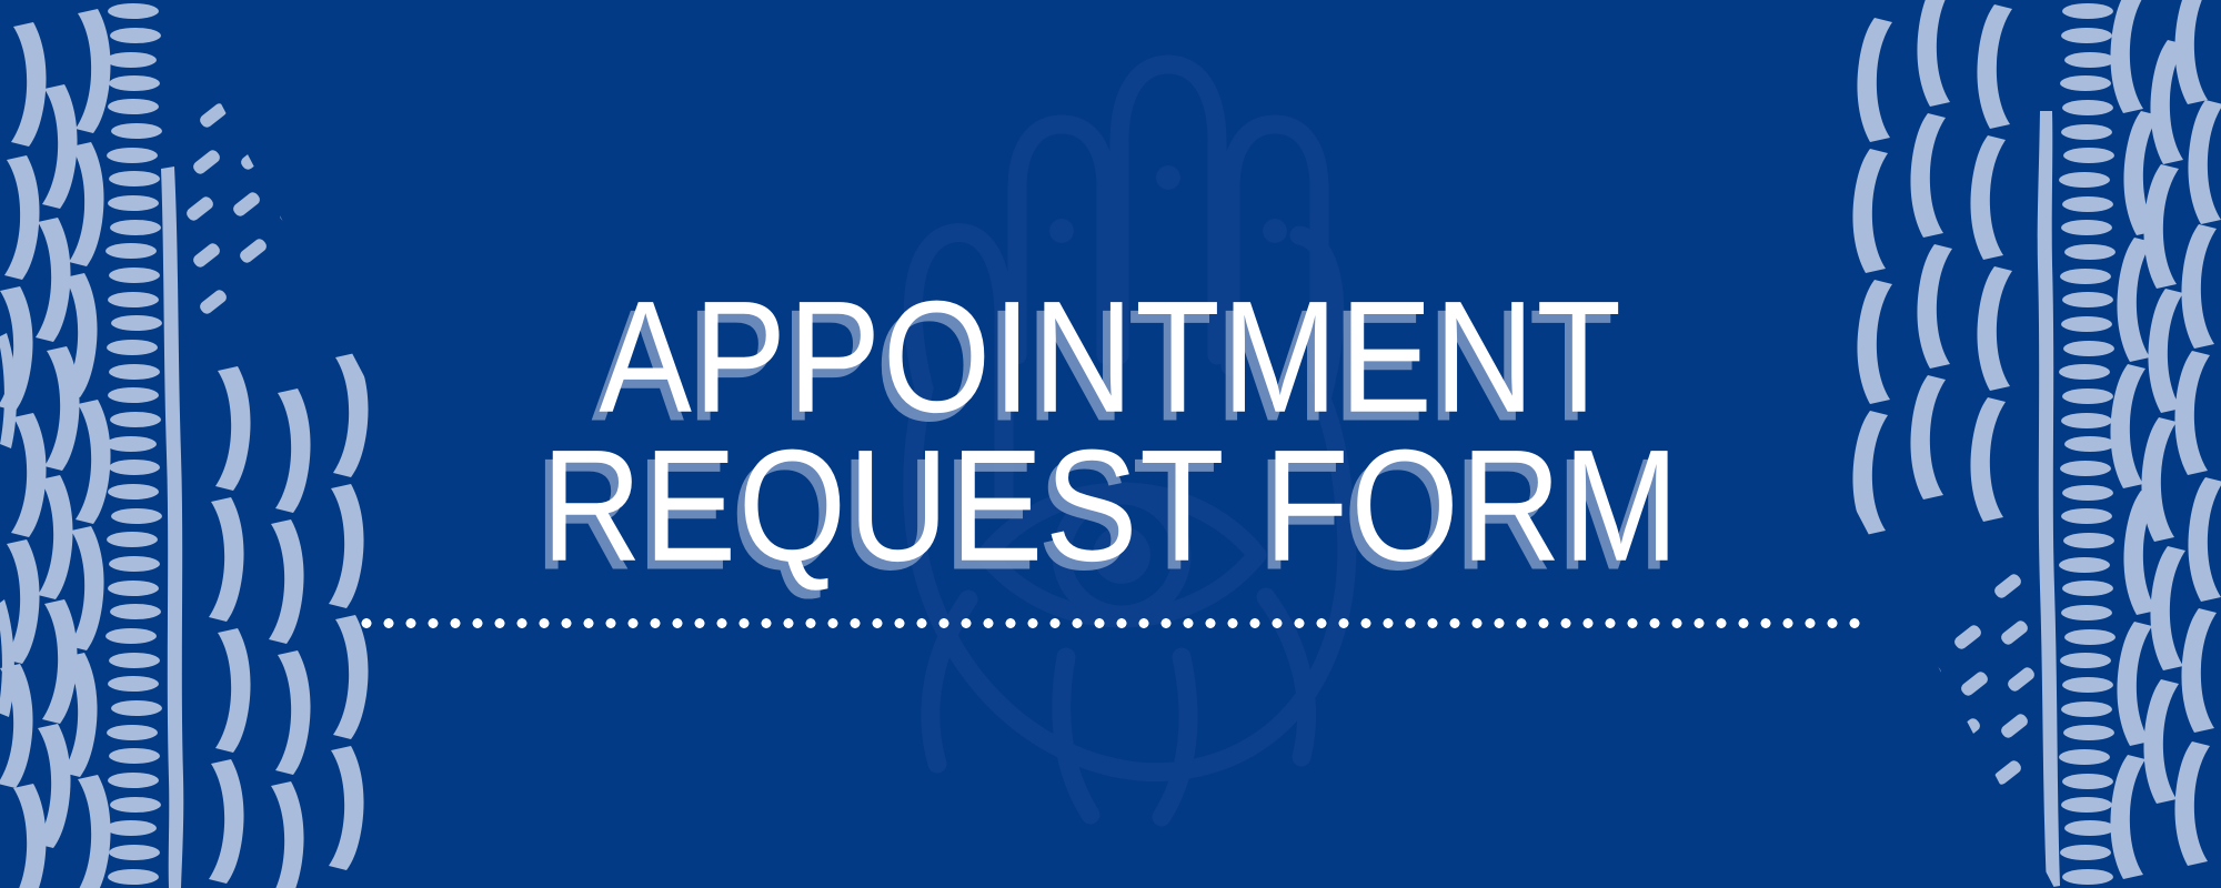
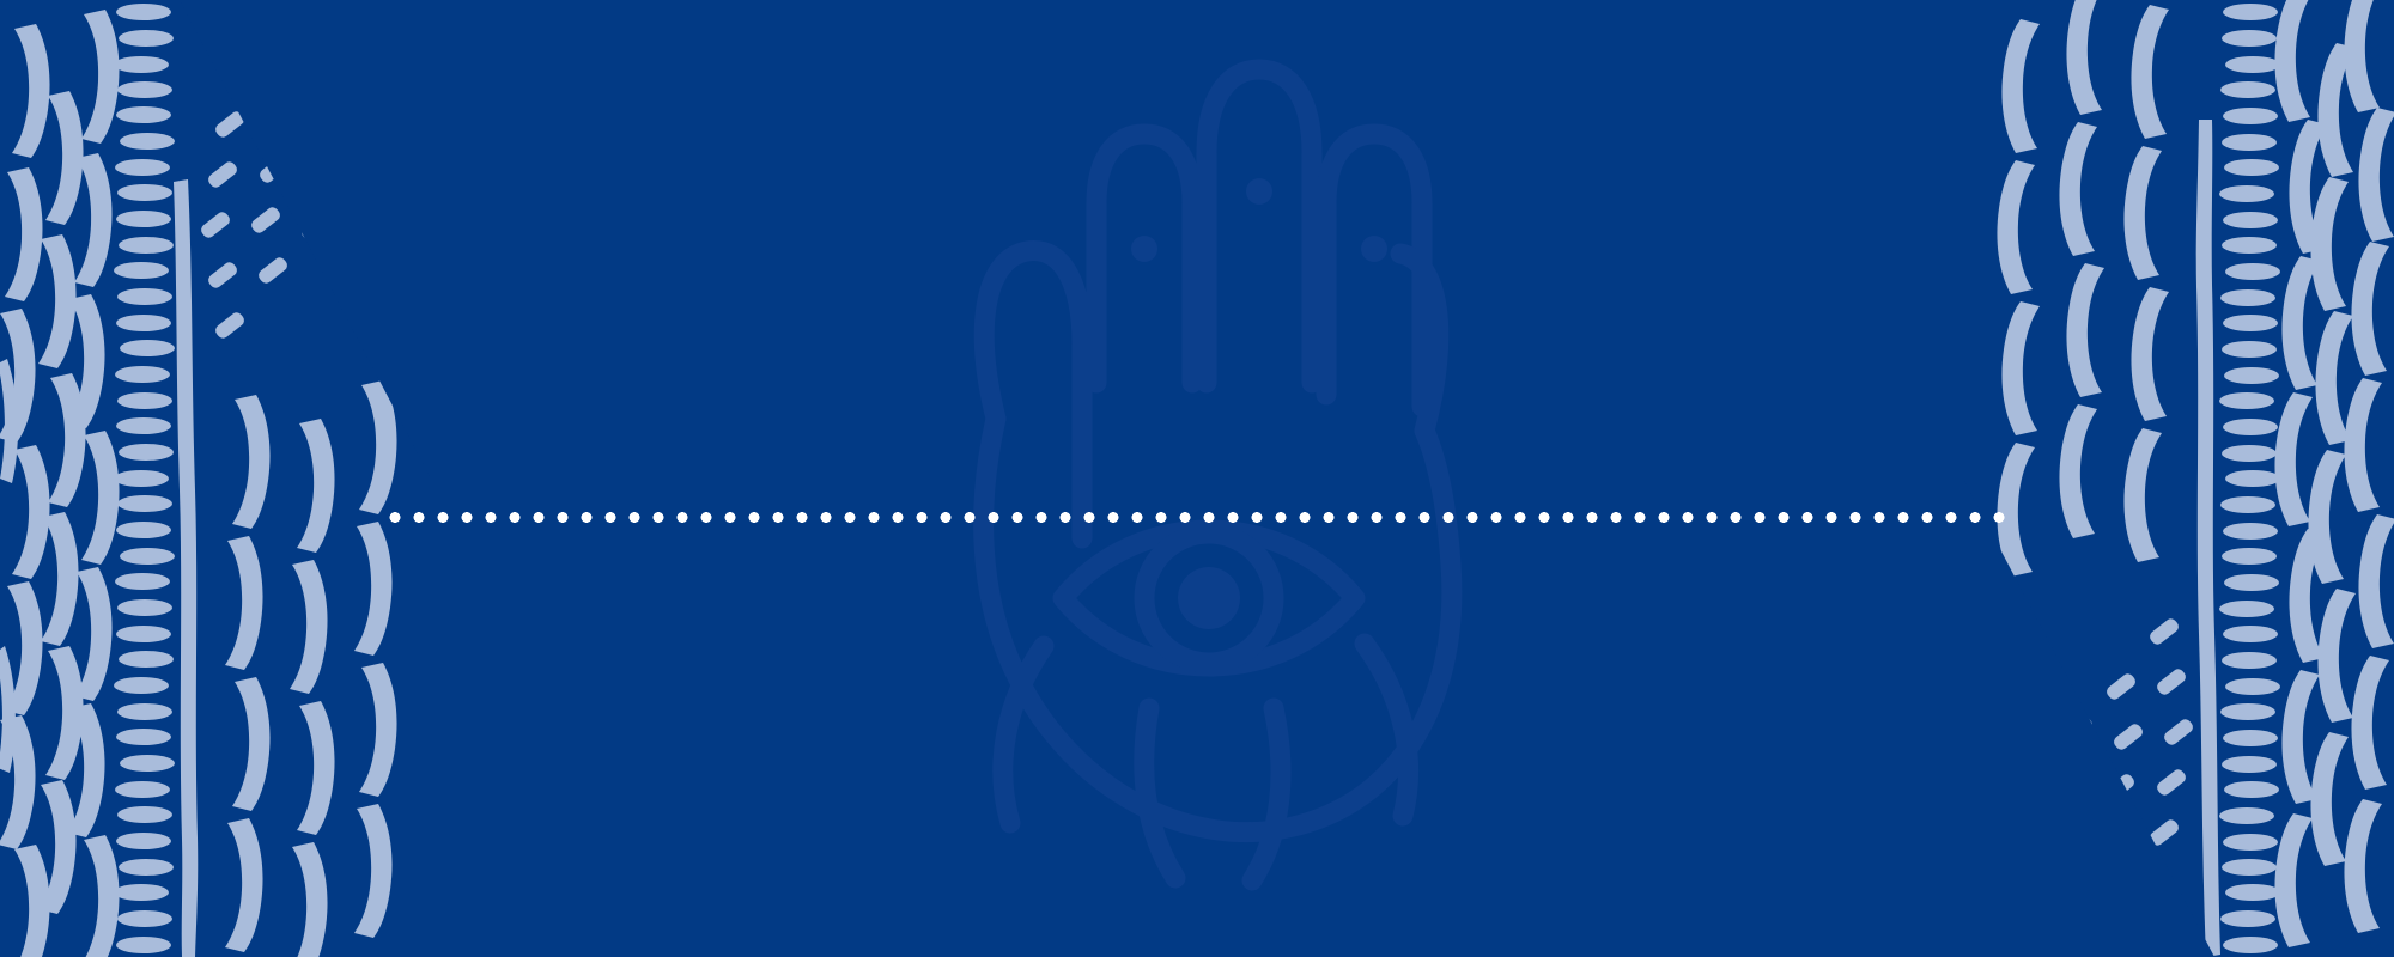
- APPOINTMENT
- REQUEST FORM
